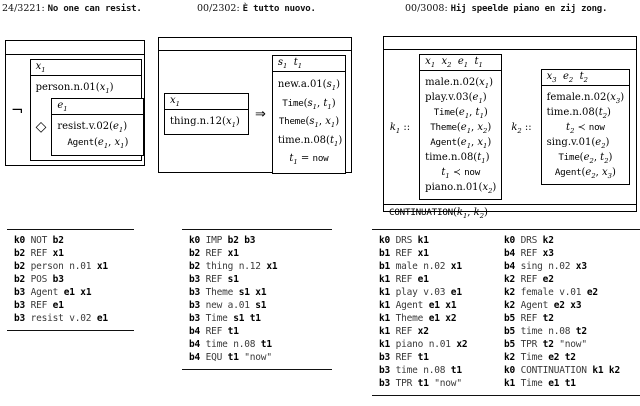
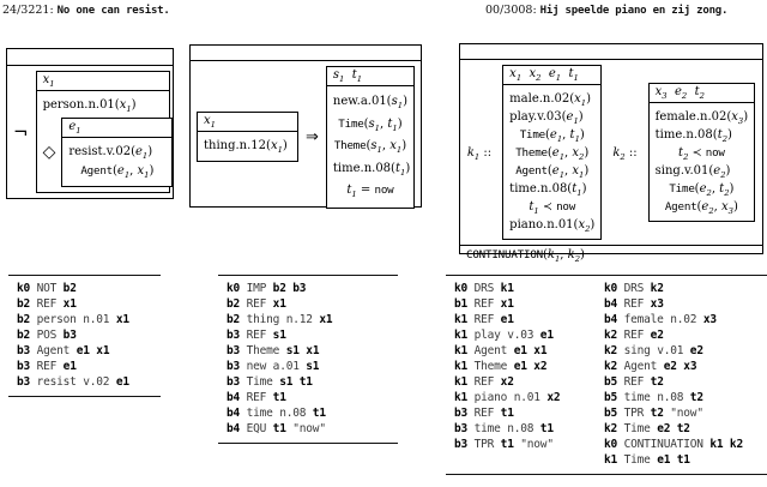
  24/3221: No one can resist.
- 00/2302: È tutto nuovo.
  00/3008: Hij speelde piano en zij zong.
  ¬
  x1
  person.n.01(x1)
  ◇
  e1
  resist.v.02(e1)
  Agent(e1, x1)
  x1
  thing.n.12(x1)
  ⇒
  s1 t1
  new.a.01(s1)
  Time(s1, t1)
  Theme(s1, x1)
  time.n.08(t1)
  t1 = now
  k1 ::
  x1 x2 e1 t1
  male.n.02(x1)
  play.v.03(e1)
  Time(e1, t1)
  Theme(e1, x2)
  Agent(e1, x1)
  time.n.08(t1)
  t1 ≺ now
  piano.n.01(x2)
  k2 ::
  x3 e2 t2
  female.n.02(x3)
  time.n.08(t2)
  t2 ≺ now
  sing.v.01(e2)
  Time(e2, t2)
  Agent(e2, x3)
  CONTINUATION(k1, k2)
  k0 NOT b2
  b2 REF x1
  b2 person n.01 x1
  b2 POS b3
  b3 Agent e1 x1
  b3 REF e1
  b3 resist v.02 e1
  k0 IMP b2 b3
  b2 REF x1
  b2 thing n.12 x1
  b3 REF s1
  b3 Theme s1 x1
  b3 new a.01 s1
  b3 Time s1 t1
  b4 REF t1
  b4 time n.08 t1
  b4 EQU t1 "now"
  k0 DRS k1
  b1 REF x1
- b1 male n.02 x1
  k1 REF e1
  k1 play v.03 e1
  k1 Agent e1 x1
  k1 Theme e1 x2
  k1 REF x2
  k1 piano n.01 x2
  b3 REF t1
  b3 time n.08 t1
  b3 TPR t1 "now"
  k0 DRS k2
  b4 REF x3
- b4 sing n.02 x3
+ b4 female n.02 x3
  k2 REF e2
- k2 female v.01 e2
+ k2 sing v.01 e2
  k2 Agent e2 x3
  b5 REF t2
  b5 time n.08 t2
  b5 TPR t2 "now"
  k2 Time e2 t2
  k0 CONTINUATION k1 k2
  k1 Time e1 t1
